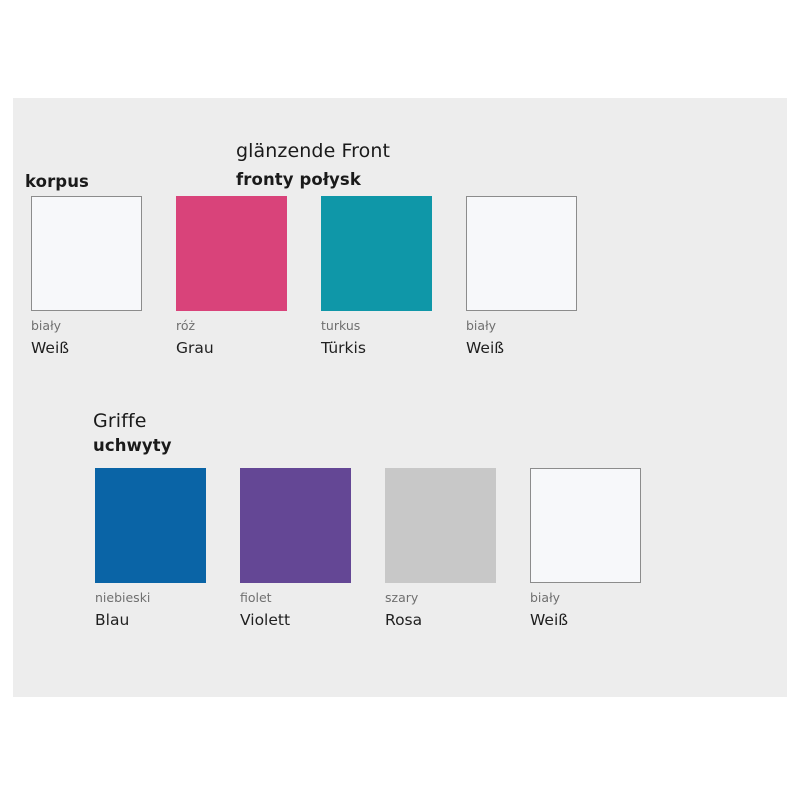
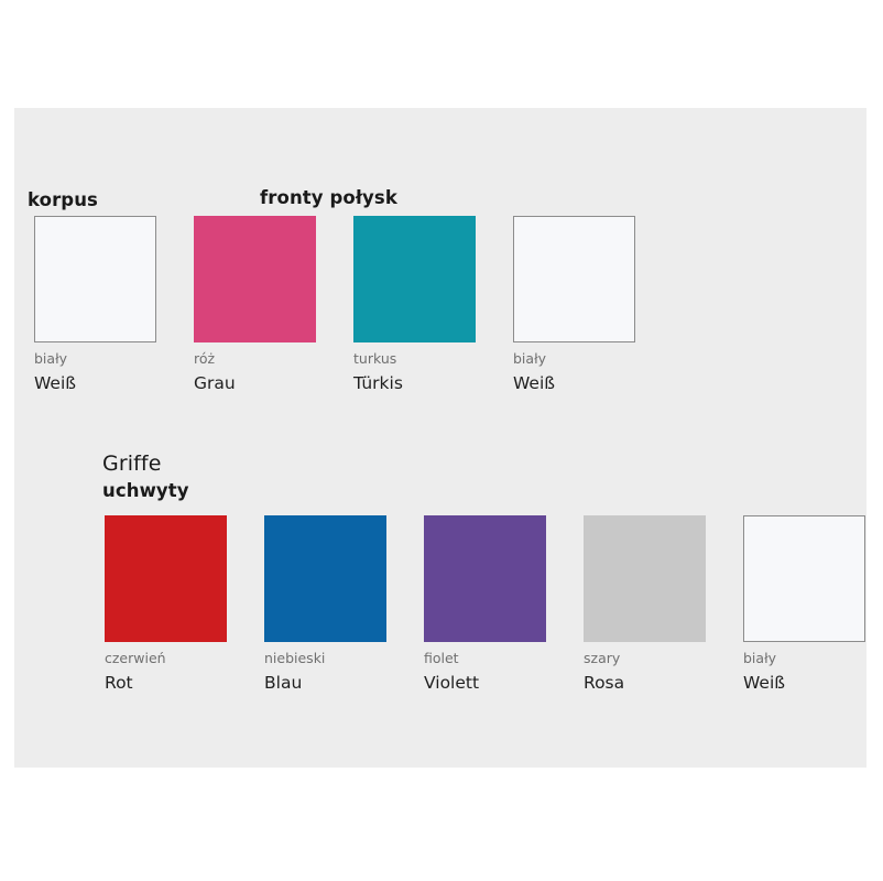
  korpus
- glänzende Front
  fronty połysk
  biały
  Weiß
  róż
  Grau
  turkus
  Türkis
  biały
  Weiß
  Griffe
  uchwyty
+ czerwień
+ Rot
  niebieski
  Blau
  fiolet
  Violett
  szary
  Rosa
  biały
  Weiß
